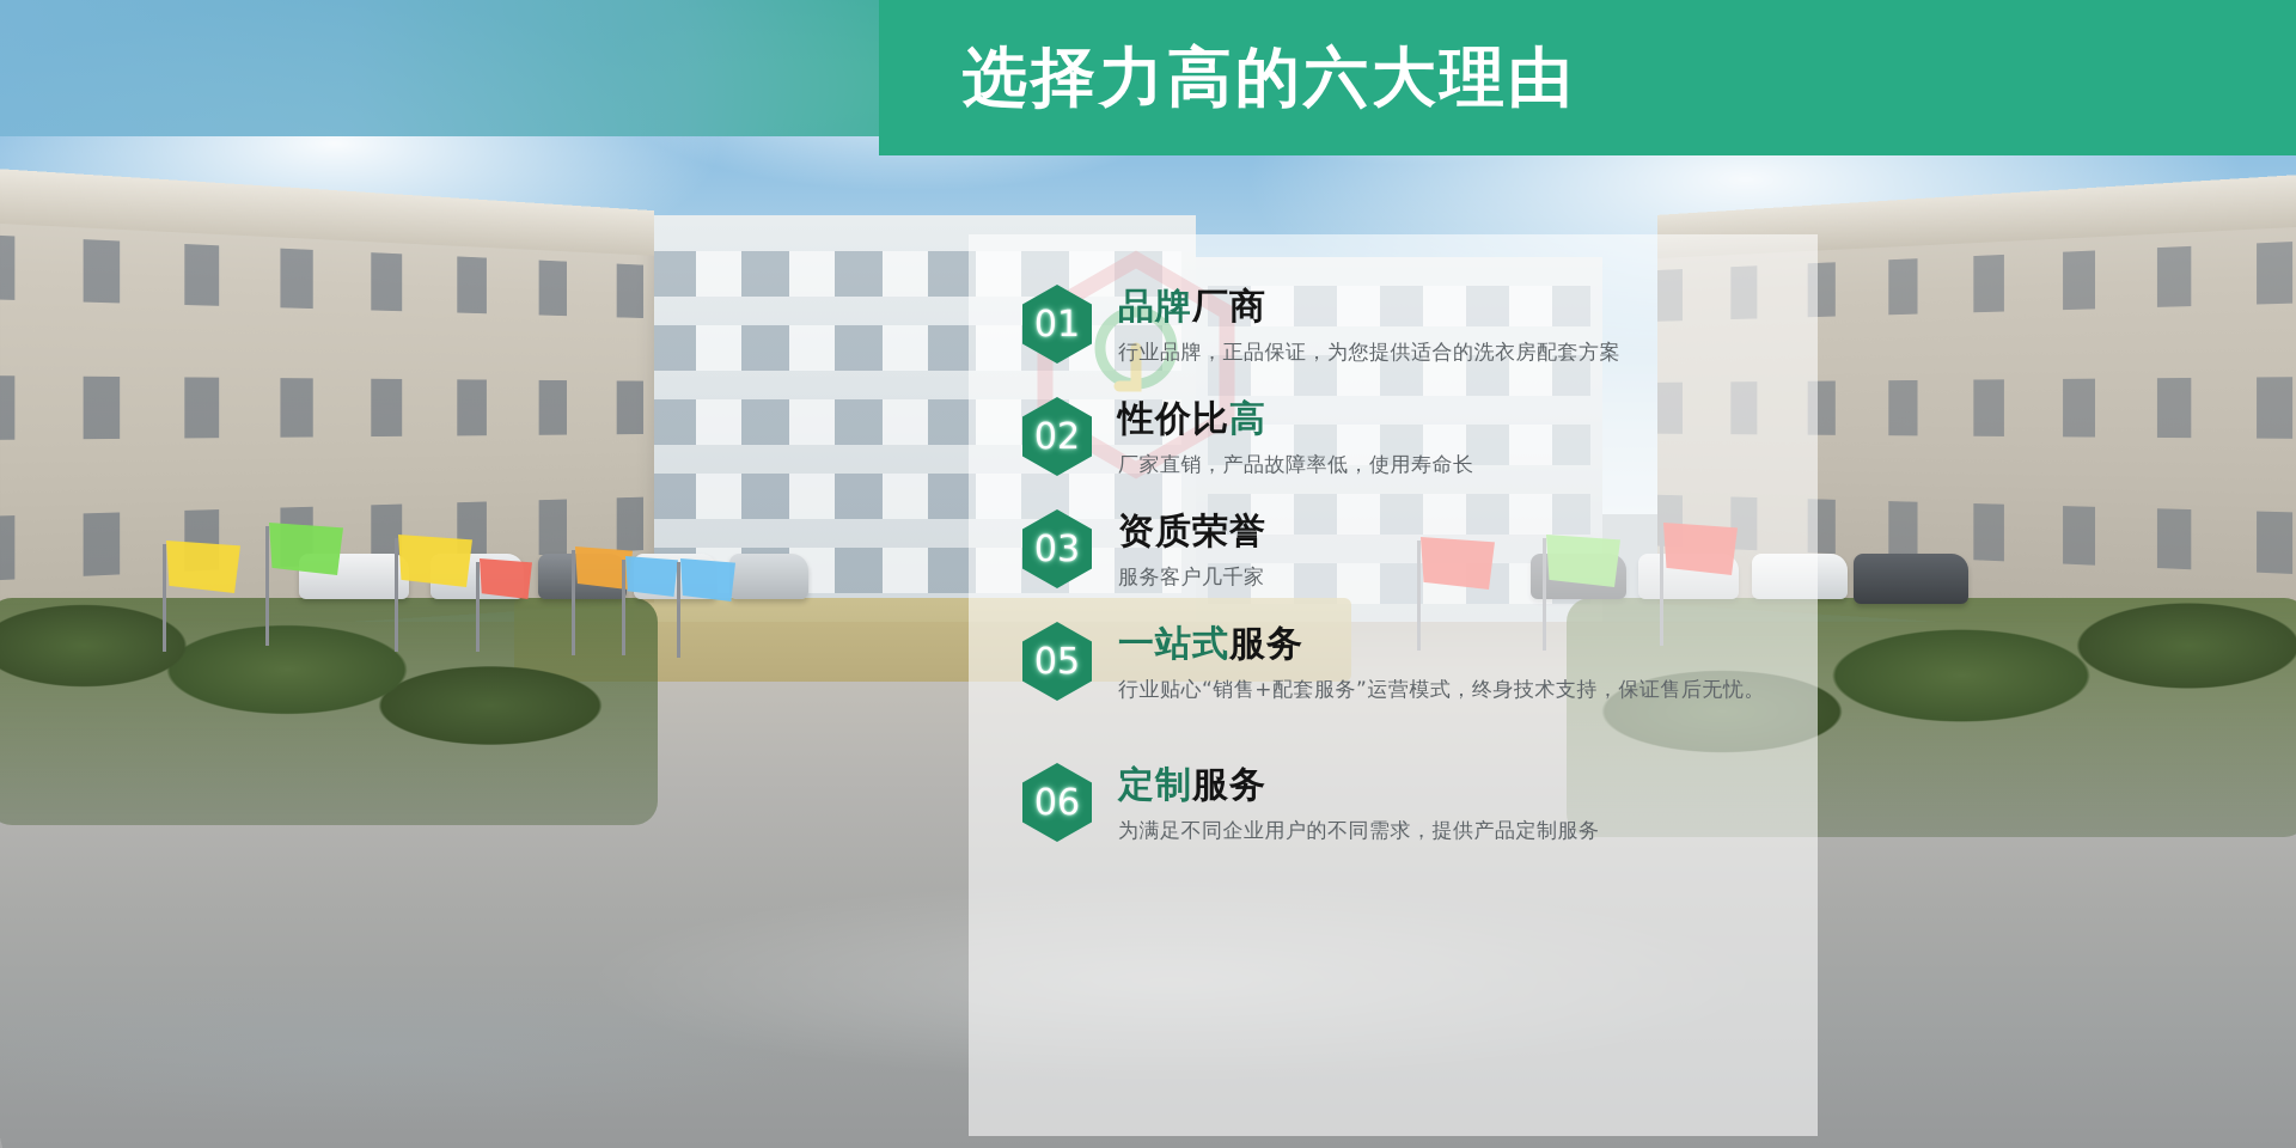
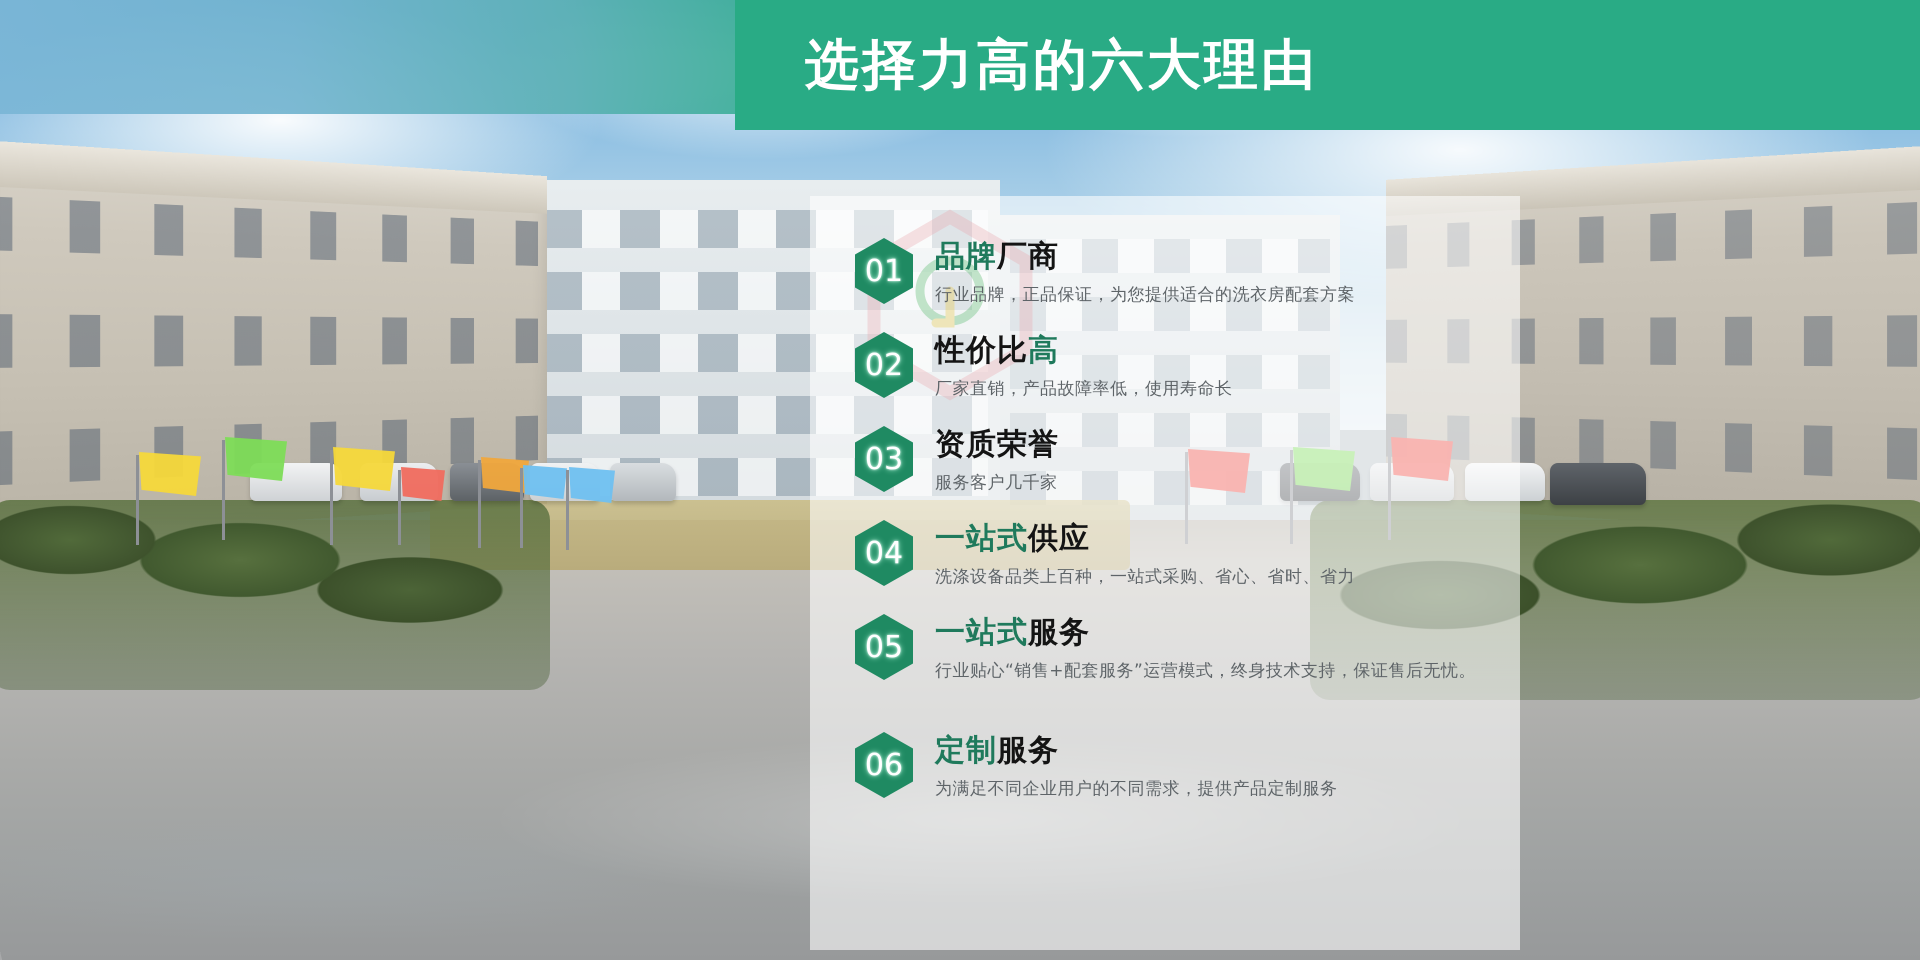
  选择力高的六大理由
  01
  品牌厂商
  行业品牌，正品保证，为您提供适合的洗衣房配套方案
  02
  性价比高
  厂家直销，产品故障率低，使用寿命长
  03
  资质荣誉
  服务客户几千家
+ 04
+ 一站式供应
+ 洗涤设备品类上百种，一站式采购、省心、省时、省力
  05
  一站式服务
  行业贴心“销售+配套服务”运营模式，终身技术支持，保证售后无忧。
  06
  定制服务
  为满足不同企业用户的不同需求，提供产品定制服务
